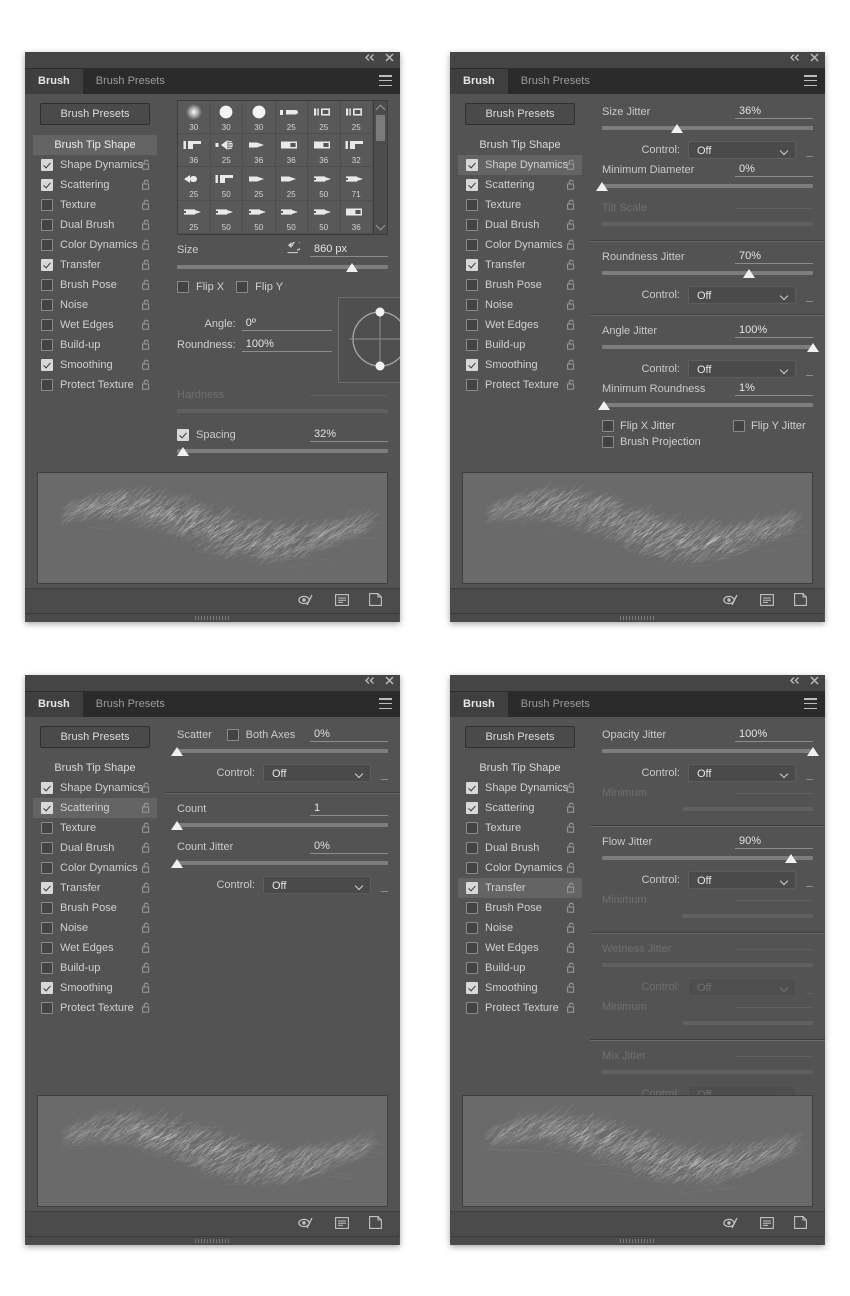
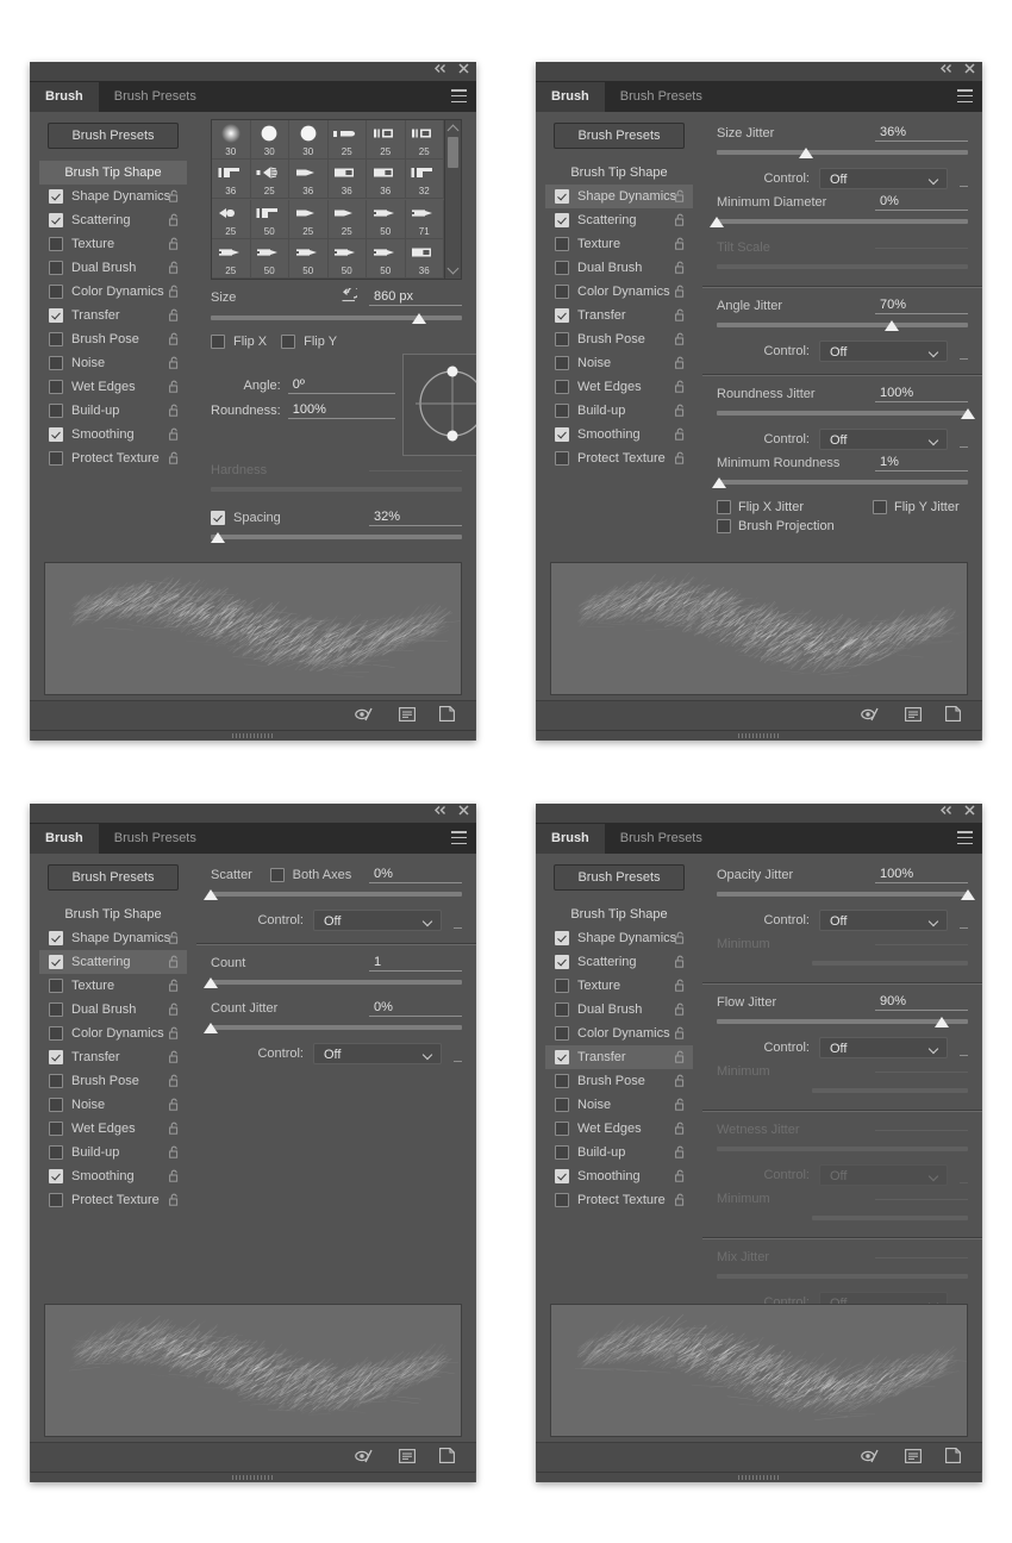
  Brush
  Brush Presets
  Brush Presets
  Brush Tip Shape
  Shape Dynamics
  Scattering
  Texture
  Dual Brush
  Color Dynamics
  Transfer
  Brush Pose
  Noise
  Wet Edges
  Build-up
  Smoothing
  Protect Texture
  30
  30
  30
  25
  25
  25
  36
  25
  36
  36
  36
  32
  25
  50
  25
  25
  50
  71
  25
  50
  50
  50
  50
  36
  Size
  860 px
  Flip X
  Flip Y
  Angle:
  0º
  Roundness:
  100%
  Hardness
  Spacing
  32%
  Brush
  Brush Presets
  Brush Presets
  Brush Tip Shape
  Shape Dynamics
  Scattering
  Texture
  Dual Brush
  Color Dynamics
  Transfer
  Brush Pose
  Noise
  Wet Edges
  Build-up
  Smoothing
  Protect Texture
  Size Jitter
  36%
  Control:
  Off
  Minimum Diameter
  0%
  Tilt Scale
- Roundness Jitter
+ Angle Jitter
  70%
  Control:
  Off
- Angle Jitter
+ Roundness Jitter
  100%
  Control:
  Off
  Minimum Roundness
  1%
  Flip X Jitter
  Flip Y Jitter
  Brush Projection
  Brush
  Brush Presets
  Brush Presets
  Brush Tip Shape
  Shape Dynamics
  Scattering
  Texture
  Dual Brush
  Color Dynamics
  Transfer
  Brush Pose
  Noise
  Wet Edges
  Build-up
  Smoothing
  Protect Texture
  Scatter
  Both Axes
  0%
  Control:
  Off
  Count
  1
  Count Jitter
  0%
  Control:
  Off
  Brush
  Brush Presets
  Brush Presets
  Brush Tip Shape
  Shape Dynamics
  Scattering
  Texture
  Dual Brush
  Color Dynamics
  Transfer
  Brush Pose
  Noise
  Wet Edges
  Build-up
  Smoothing
  Protect Texture
  Opacity Jitter
  100%
  Control:
  Off
  Minimum
  Flow Jitter
  90%
  Control:
  Off
  Minimum
  Wetness Jitter
  Control:
  Off
  Minimum
  Mix Jitter
  Control:
